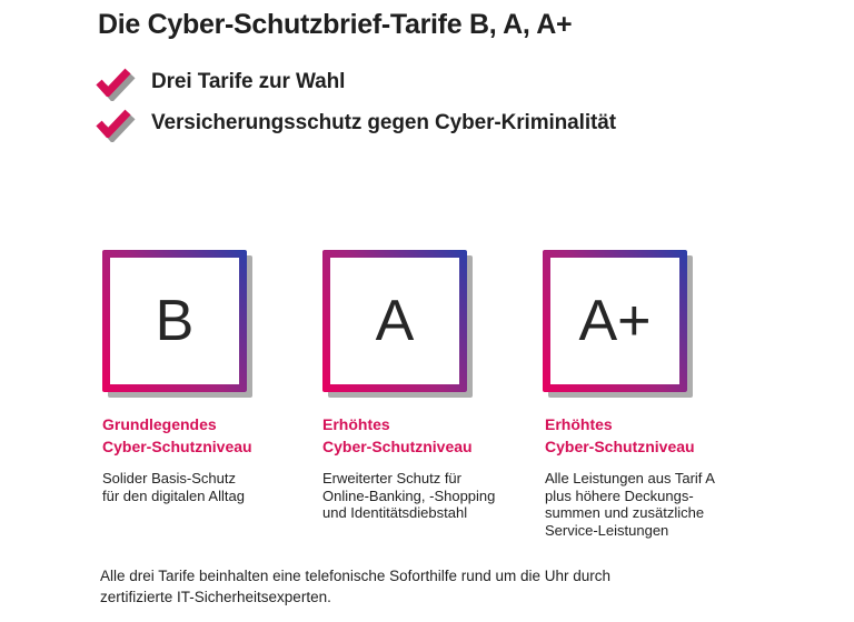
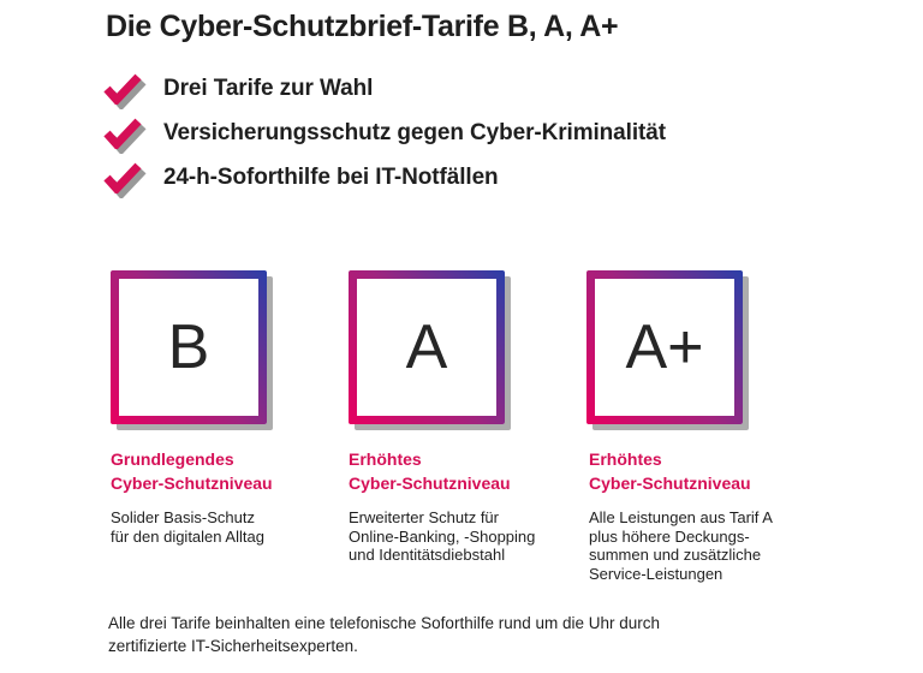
  Die Cyber-Schutzbrief-Tarife B, A, A+
  Drei Tarife zur Wahl
  Versicherungsschutz gegen Cyber-Kriminalität
+ 24-h-Soforthilfe bei IT-Notfällen
  B
  A
  A+
  Grundlegendes
  Cyber-Schutzniveau
  Solider Basis-Schutz
  für den digitalen Alltag
  Erhöhtes
  Cyber-Schutzniveau
  Erweiterter Schutz für
  Online-Banking, -Shopping
  und Identitätsdiebstahl
  Erhöhtes
  Cyber-Schutzniveau
  Alle Leistungen aus Tarif A
  plus höhere Deckungs-
  summen und zusätzliche
  Service-Leistungen
  Alle drei Tarife beinhalten eine telefonische Soforthilfe rund um die Uhr durch
  zertifizierte IT-Sicherheitsexperten.
